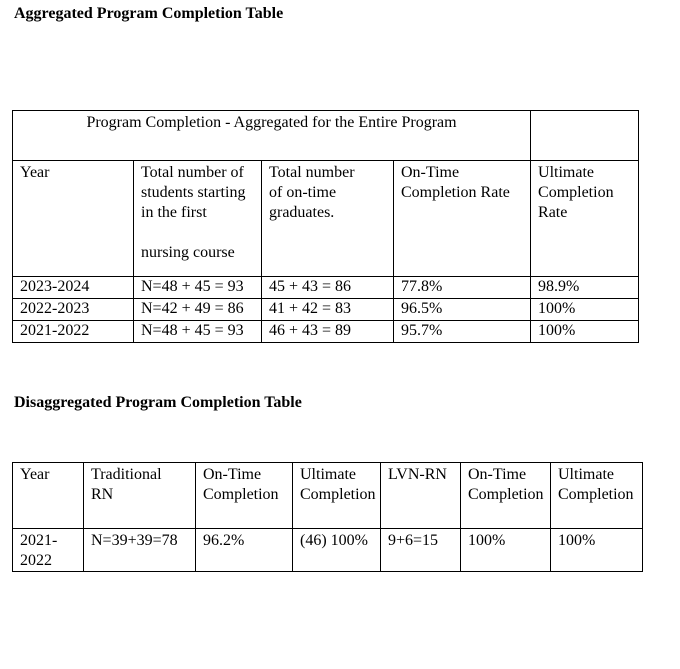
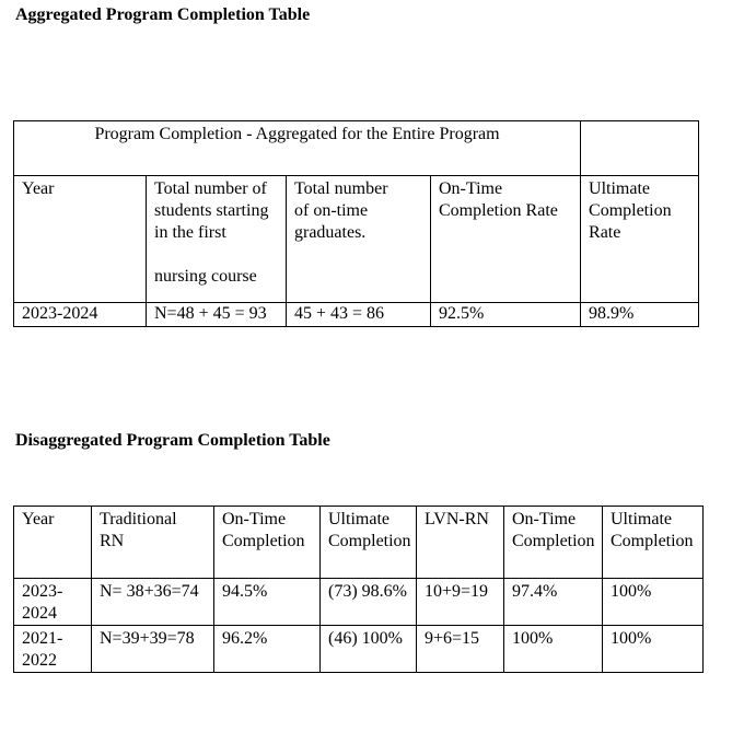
  Aggregated Program Completion Table
  Program Completion - Aggregated for the Entire Program
  Year	Total number of students starting in the first nursing course	Total number of on-time graduates.	On-Time Completion Rate	Ultimate Completion Rate
- 2023-2024	N=48 + 45 = 93	45 + 43 = 86	77.8%	98.9%
+ 2023-2024	N=48 + 45 = 93	45 + 43 = 86	92.5%	98.9%
- 2022-2023	N=42 + 49 = 86	41 + 42 = 83	96.5%	100%
- 2021-2022	N=48 + 45 = 93	46 + 43 = 89	95.7%	100%
  Disaggregated Program Completion Table
  Year	Traditional RN	On-Time Completion	Ultimate Completion	LVN-RN	On-Time Completion	Ultimate Completion
+ 2023- 2024	N= 38+36=74	94.5%	(73) 98.6%	10+9=19	97.4%	100%
  2021- 2022	N=39+39=78	96.2%	(46) 100%	9+6=15	100%	100%
